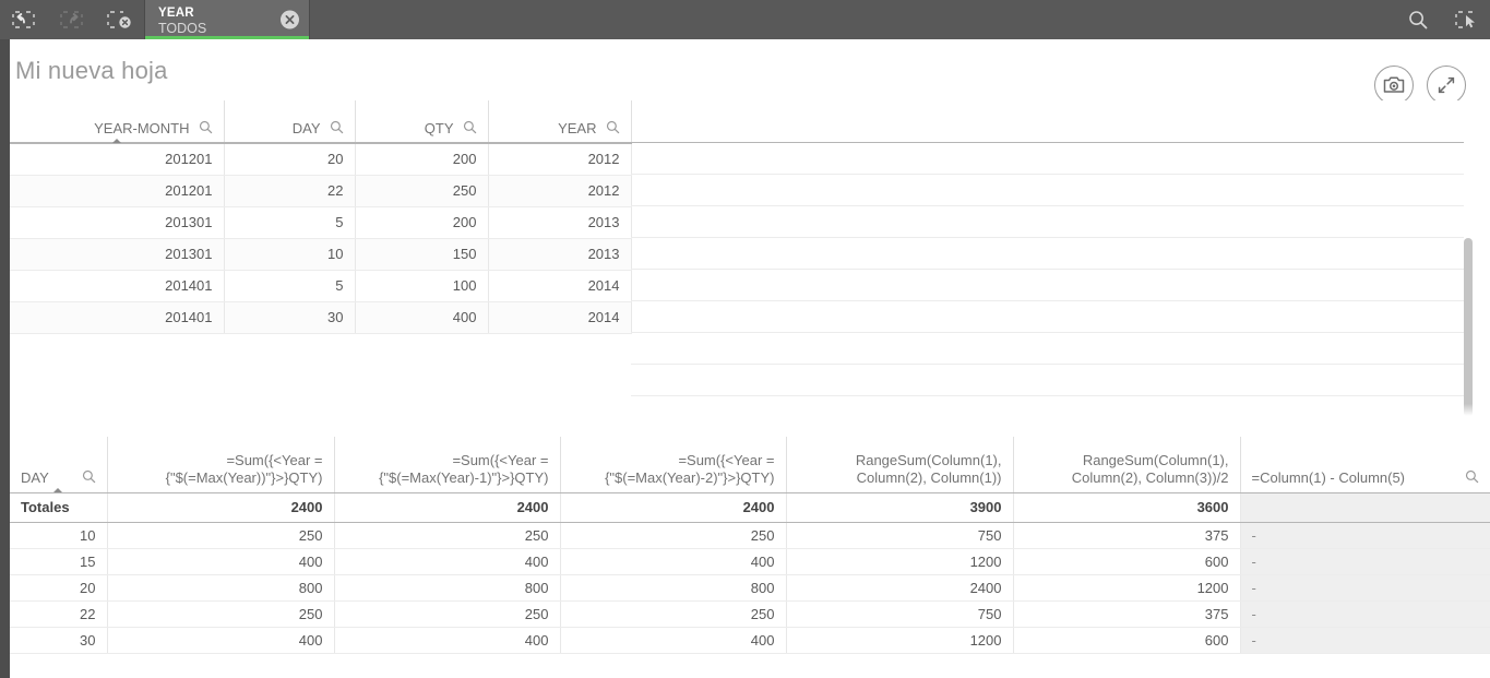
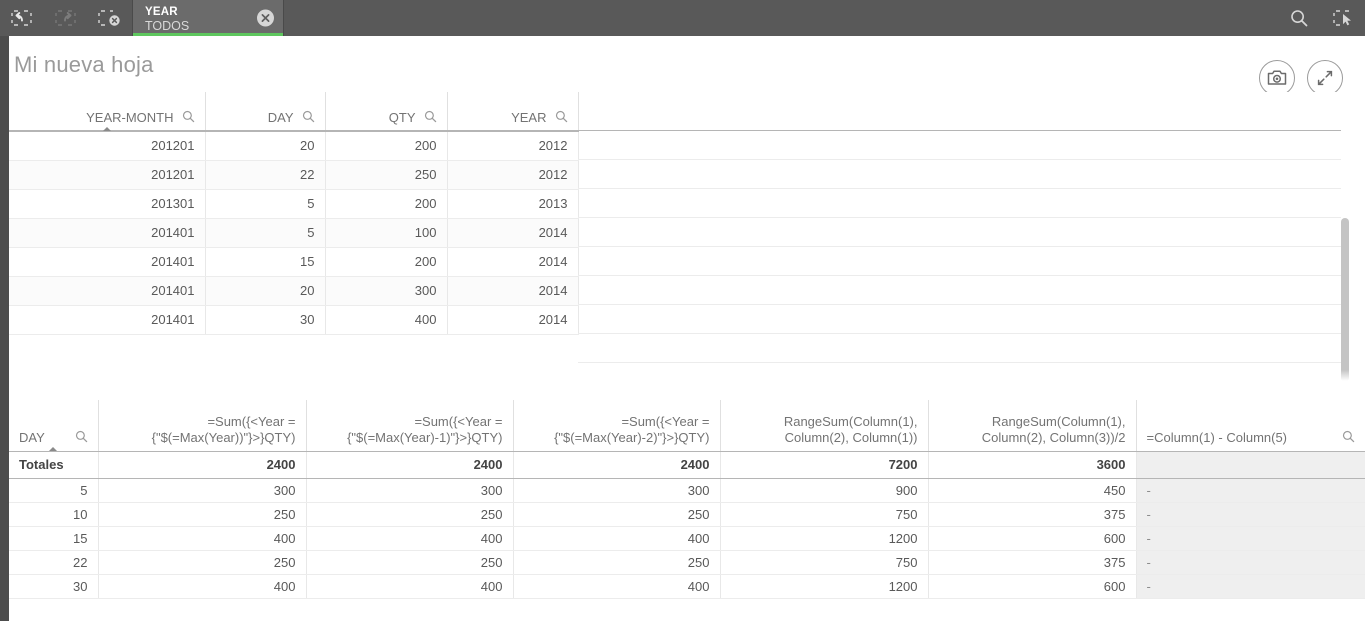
  YEAR
  TODOS
  Mi nueva hoja
  YEAR-MONTH	DAY	QTY	YEAR
  201201	20	200	2012
  201201	22	250	2012
  201301	5	200	2013
- 201301	10	150	2013
  201401	5	100	2014
+ 201401	15	200	2014
+ 201401	20	300	2014
  201401	30	400	2014
  DAY	=Sum({<Year = {"$(=Max(Year))"}>}QTY)	=Sum({<Year = {"$(=Max(Year)-1)"}>}QTY)	=Sum({<Year = {"$(=Max(Year)-2)"}>}QTY)	RangeSum(Column(1), Column(2), Column(1))	RangeSum(Column(1), Column(2), Column(3))/2	=Column(1) - Column(5)
- Totales	2400	2400	2400	3900	3600
+ Totales	2400	2400	2400	7200	3600
+ 5	300	300	300	900	450	-
  10	250	250	250	750	375	-
  15	400	400	400	1200	600	-
- 20	800	800	800	2400	1200	-
  22	250	250	250	750	375	-
  30	400	400	400	1200	600	-
